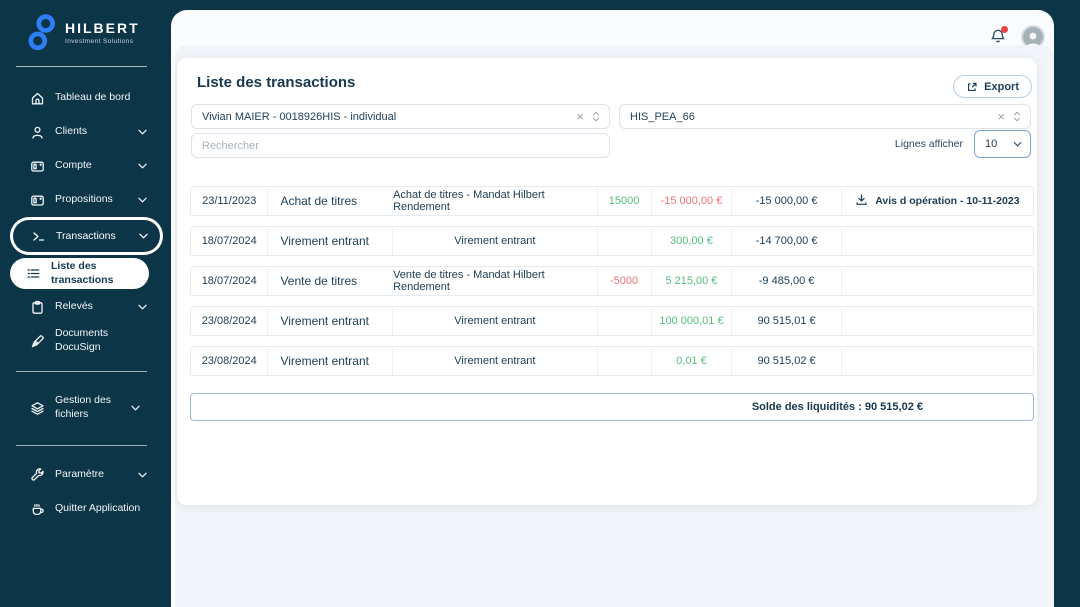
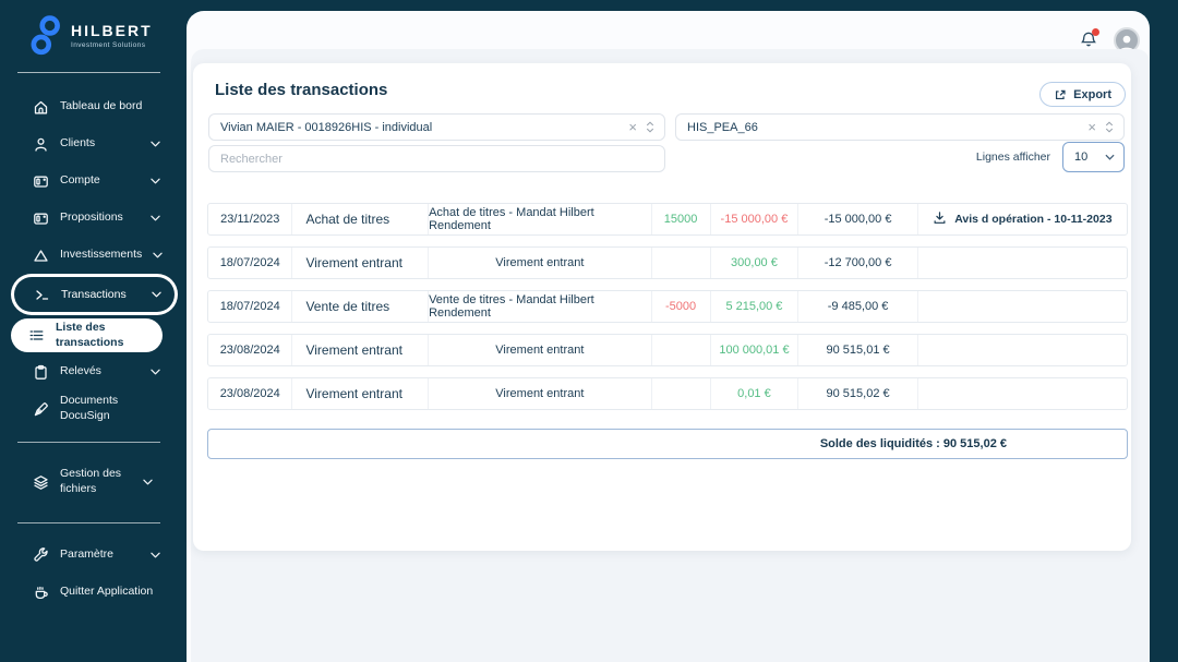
  HILBERT
  Tableau de bord
  Clients
  Compte
  Propositions
+ Investissements
  Transactions
  Liste des transactions
  Relevés
  Documents DocuSign
  Gestion des fichiers
  Paramètre
  Quitter Application
  Liste des transactions
  Export
  Vivian MAIER - 0018926HIS - individual
  ×
  HIS_PEA_66
  ×
  Rechercher
  Lignes afficher
  10
  23/11/2023
  Achat de titres
  Achat de titres - Mandat Hilbert Rendement
  15000
  -15 000,00 €
  -15 000,00 €
  Avis d opération - 10-11-2023
  18/07/2024
  Virement entrant
  Virement entrant
  300,00 €
- -14 700,00 €
+ -12 700,00 €
  18/07/2024
  Vente de titres
  Vente de titres - Mandat Hilbert Rendement
  -5000
  5 215,00 €
  -9 485,00 €
  23/08/2024
  Virement entrant
  Virement entrant
  100 000,01 €
  90 515,01 €
  23/08/2024
  Virement entrant
  Virement entrant
  0,01 €
  90 515,02 €
  Solde des liquidités : 90 515,02 €
